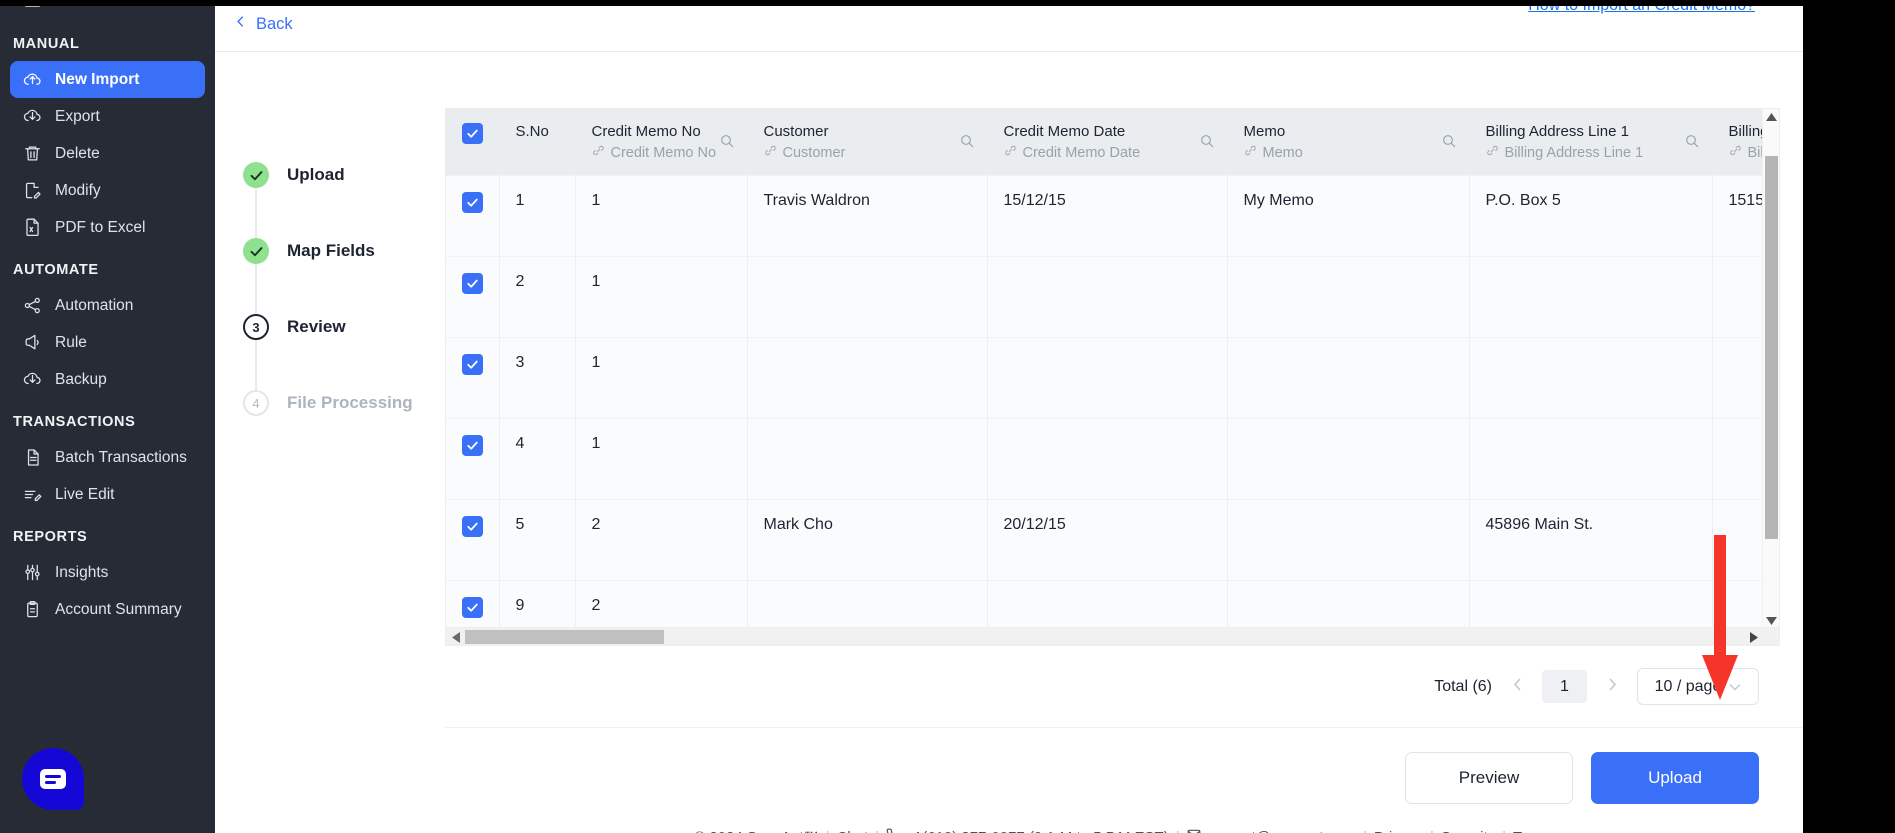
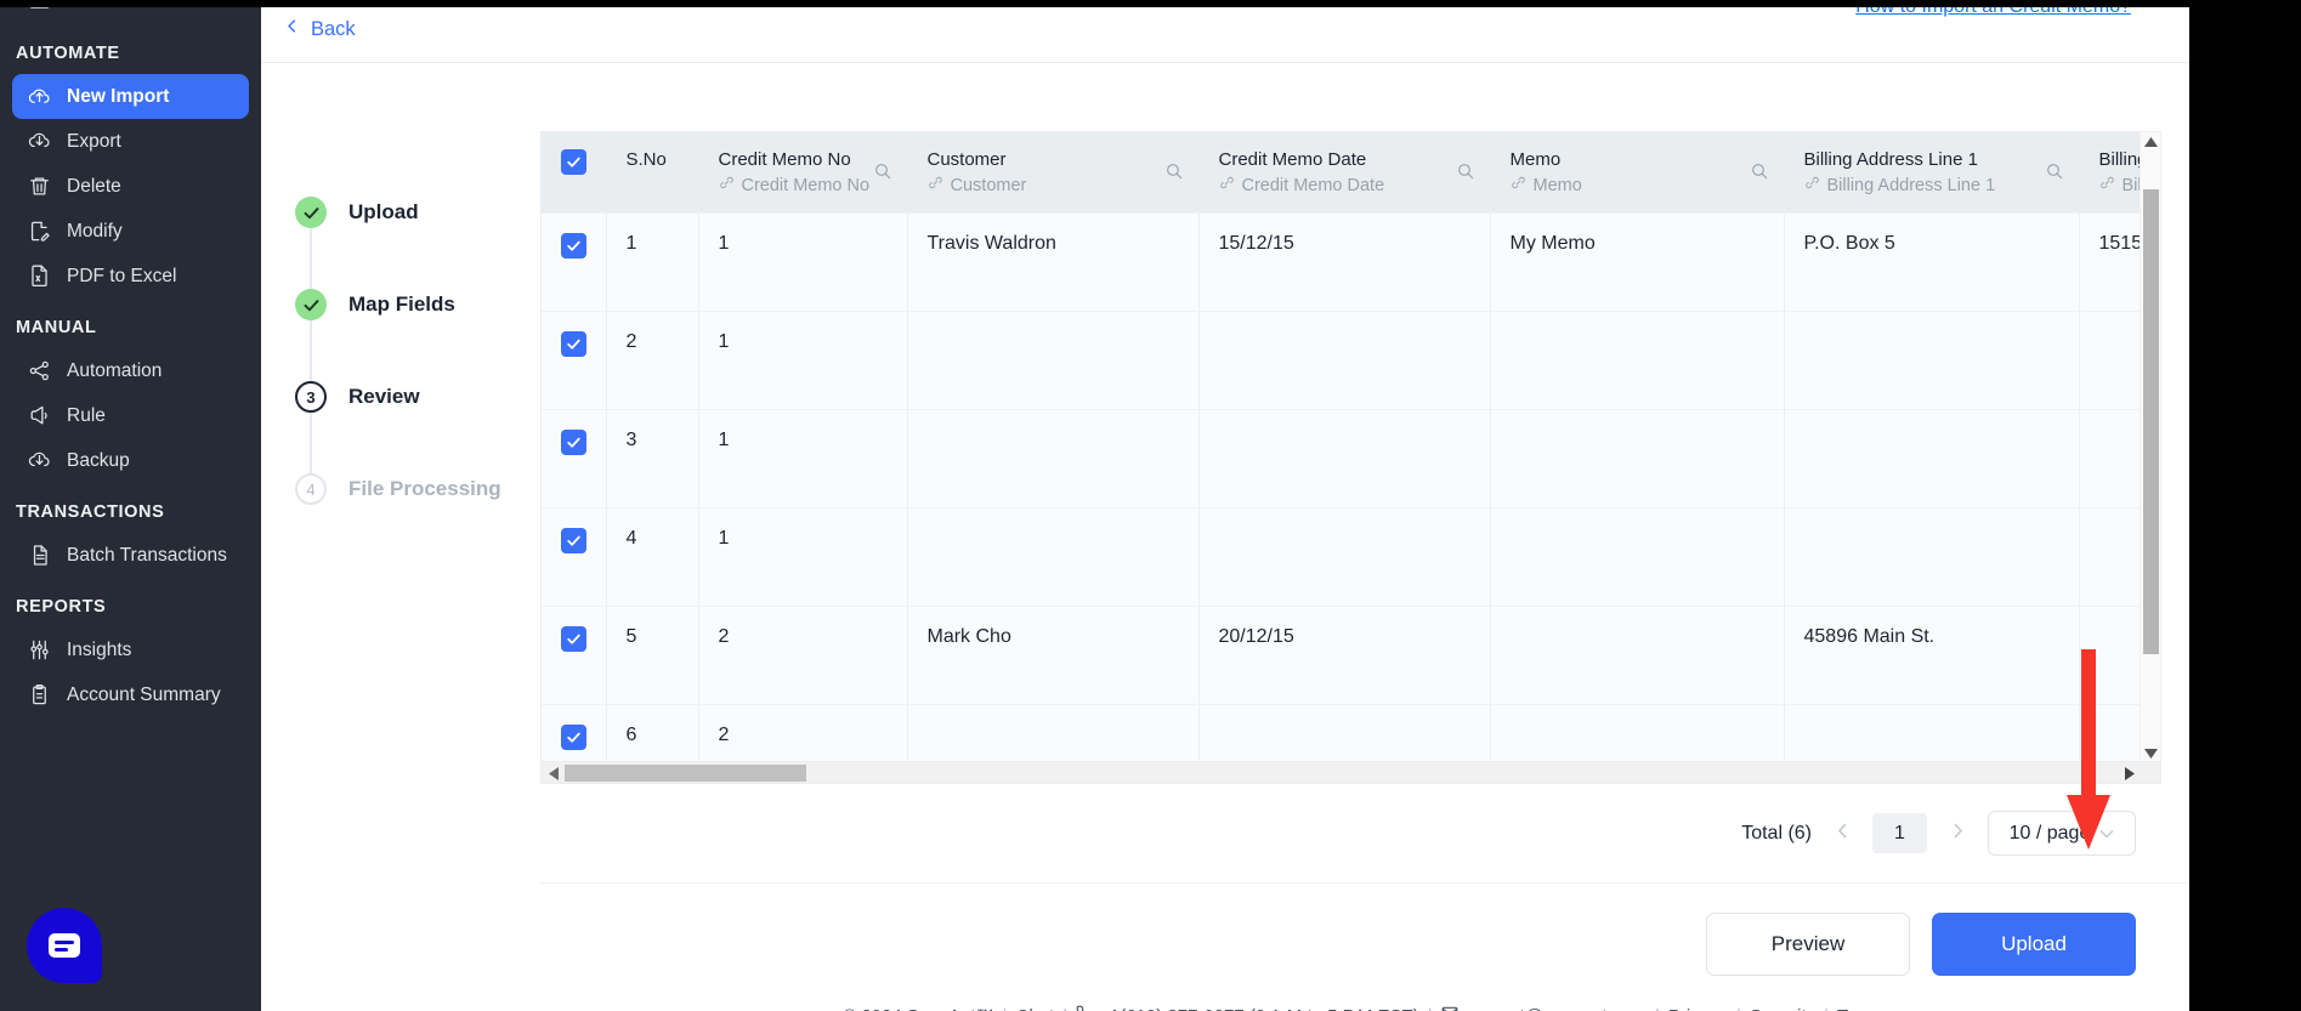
- MANUAL
+ AUTOMATE
  New Import
  Export
  Delete
  Modify
  PDF to Excel
- AUTOMATE
+ MANUAL
  Automation
  Rule
  Backup
  TRANSACTIONS
  Batch Transactions
- Live Edit
  REPORTS
  Insights
  Account Summary
  Back
  How to Import an Credit Memo?
  Upload
  Map Fields
  3
  Review
  4
  File Processing
  	S.No	Credit Memo NoCredit Memo No	CustomerCustomer	Credit Memo DateCredit Memo Date	MemoMemo	Billing Address Line 1Billing Address Line 1	BillinBi
  	1	1	Travis Waldron	15/12/15	My Memo	P.O. Box 5	1515
  	2	1
  	3	1
  	4	1
  	5	2	Mark Cho	20/12/15		45896 Main St.
- 	9	2
+ 	6	2
  Total (6)
  1
  10 / pag
  Preview
  Upload
